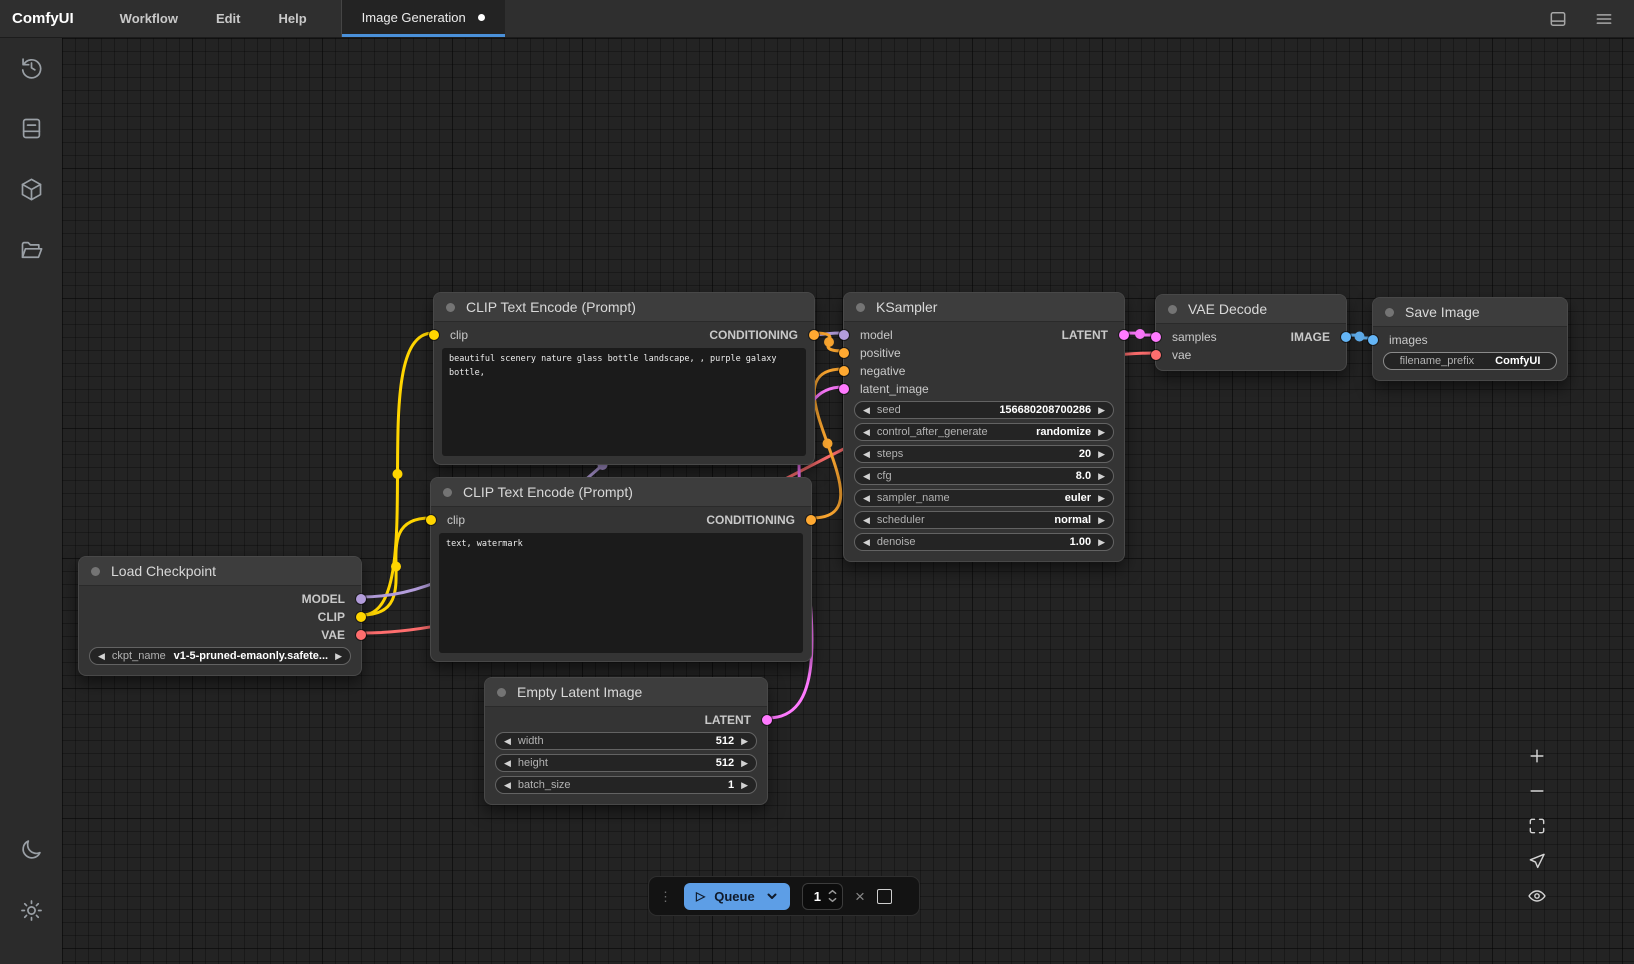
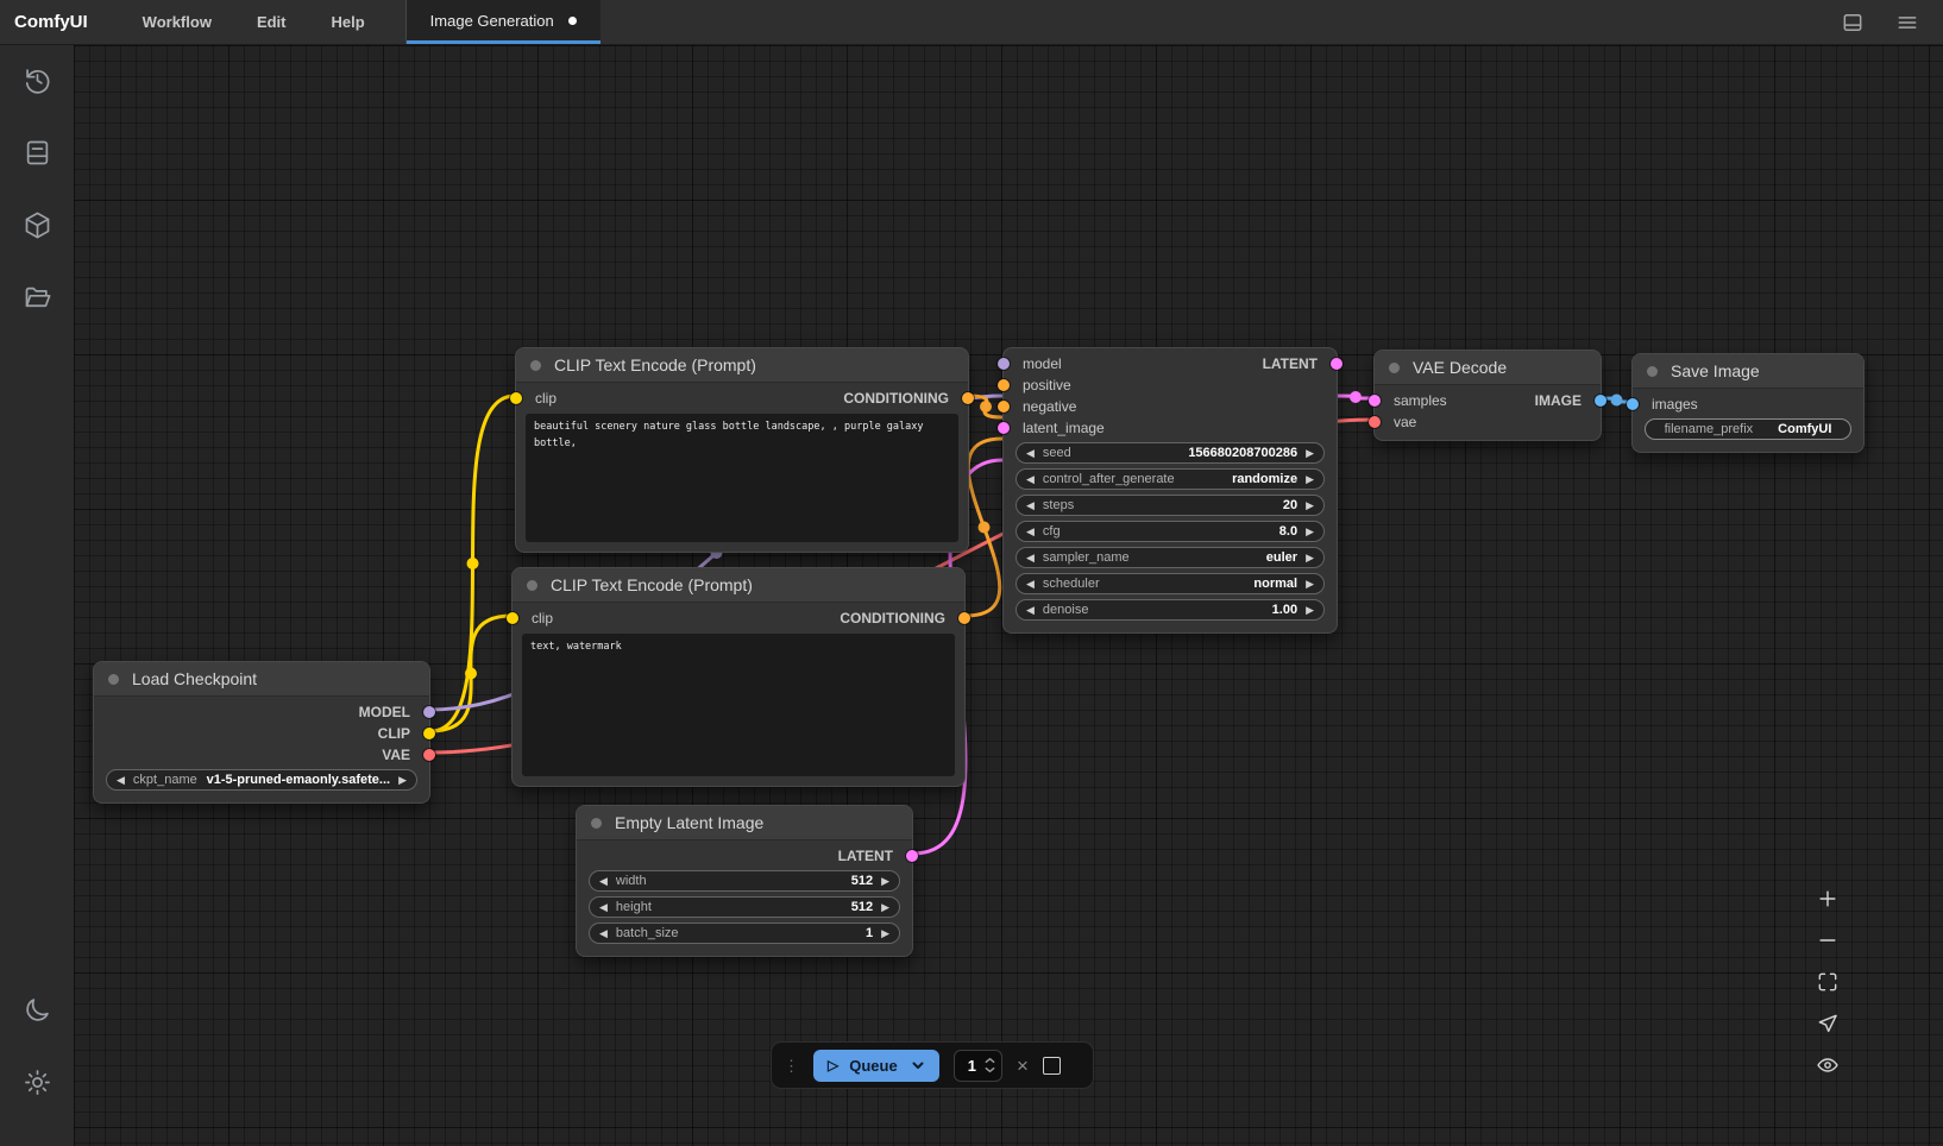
  ComfyUI
  Workflow
  Edit
  Help
  Image Generation
  Load Checkpoint
  MODEL
  CLIP
  VAE
  ◀
  ckpt_name
  v1-5-pruned-emaonly.safete...
  ▶
  CLIP Text Encode (Prompt)
  clip
  CONDITIONING
  beautiful scenery nature glass bottle landscape, , purple galaxy bottle,
  CLIP Text Encode (Prompt)
  clip
  CONDITIONING
  text, watermark
  Empty Latent Image
  LATENT
  ◀
  width
  512
  ▶
  ◀
  height
  512
  ▶
  ◀
  batch_size
  1
  ▶
- KSampler
  model
  positive
  negative
  latent_image
  LATENT
  ◀
  seed
  156680208700286
  ▶
  ◀
  control_after_generate
  randomize
  ▶
  ◀
  steps
  20
  ▶
  ◀
  cfg
  8.0
  ▶
  ◀
  sampler_name
  euler
  ▶
  ◀
  scheduler
  normal
  ▶
  ◀
  denoise
  1.00
  ▶
  VAE Decode
  samples
  vae
  IMAGE
  Save Image
  images
  filename_prefix
  ComfyUI
  ⋮
  ▷
  Queue
  1
  ×
